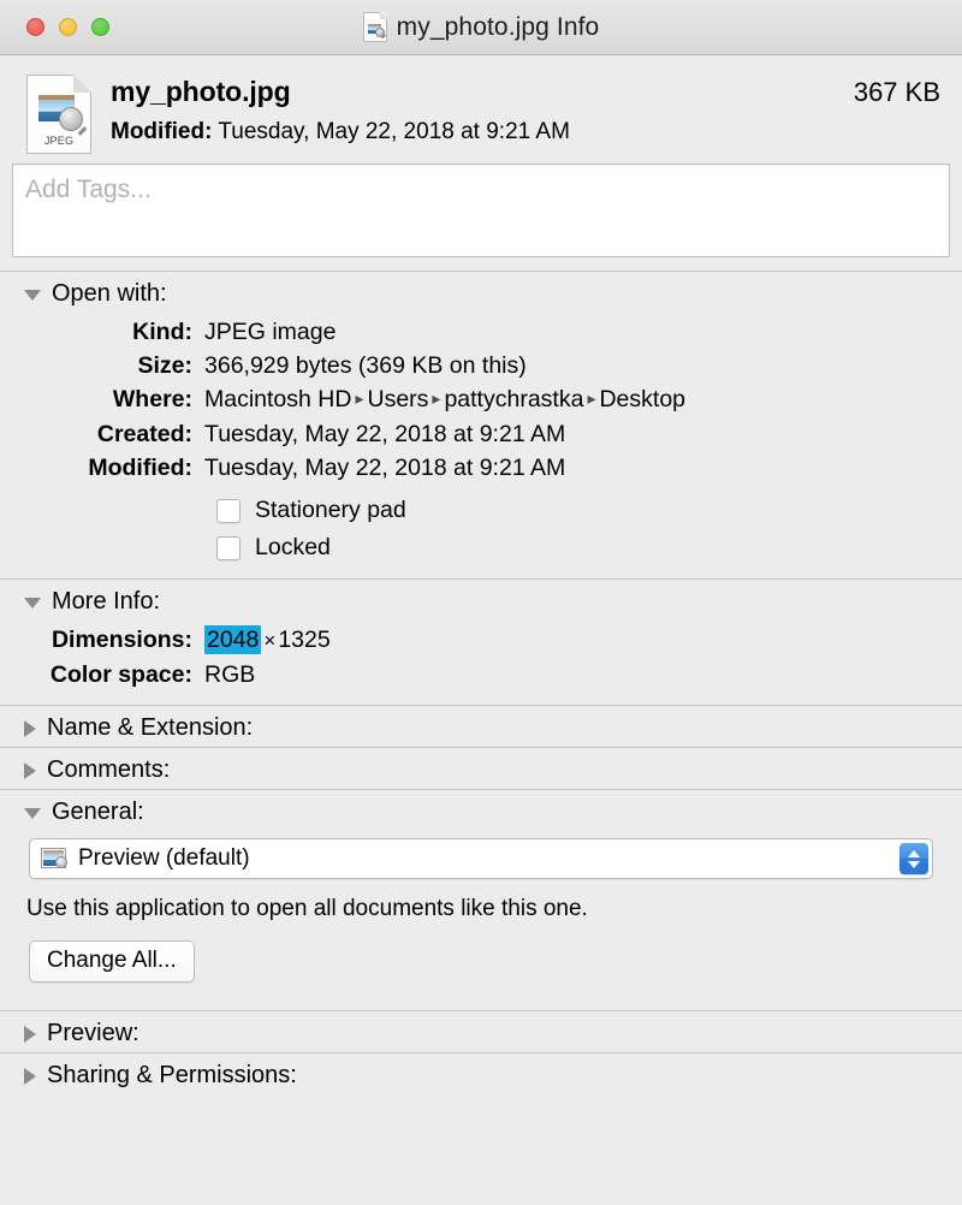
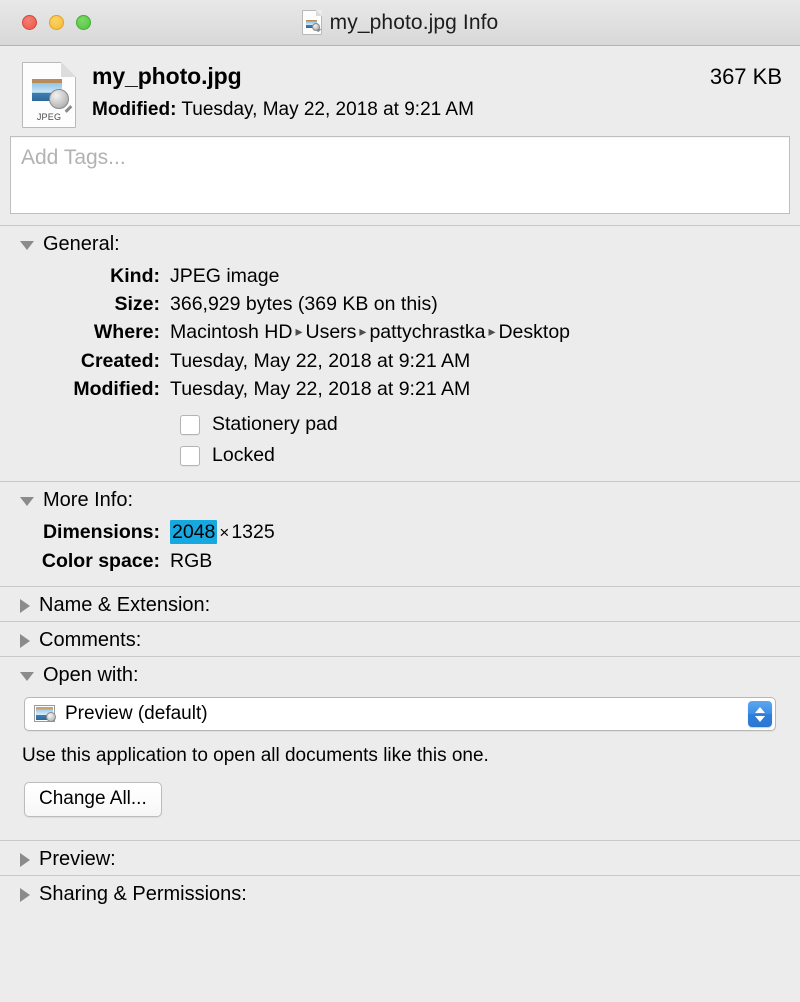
  my_photo.jpg Info
  JPEG
  my_photo.jpg
  Modified: Tuesday, May 22, 2018 at 9:21 AM
  367 KB
  Add Tags...
- Open with:
+ General:
  Kind:
  JPEG image
  Size:
  366,929 bytes (369 KB on this)
  Where:
  Macintosh HD ▸ Users ▸ pattychrastka ▸ Desktop
  Created:
  Tuesday, May 22, 2018 at 9:21 AM
  Modified:
  Tuesday, May 22, 2018 at 9:21 AM
  Stationery pad
  Locked
  More Info:
  Dimensions:
  2048 ×1325
  Color space:
  RGB
  Name & Extension:
  Comments:
- General:
+ Open with:
  Preview (default)
  Use this application to open all documents like this one.
  Change All...
  Preview:
  Sharing & Permissions:
